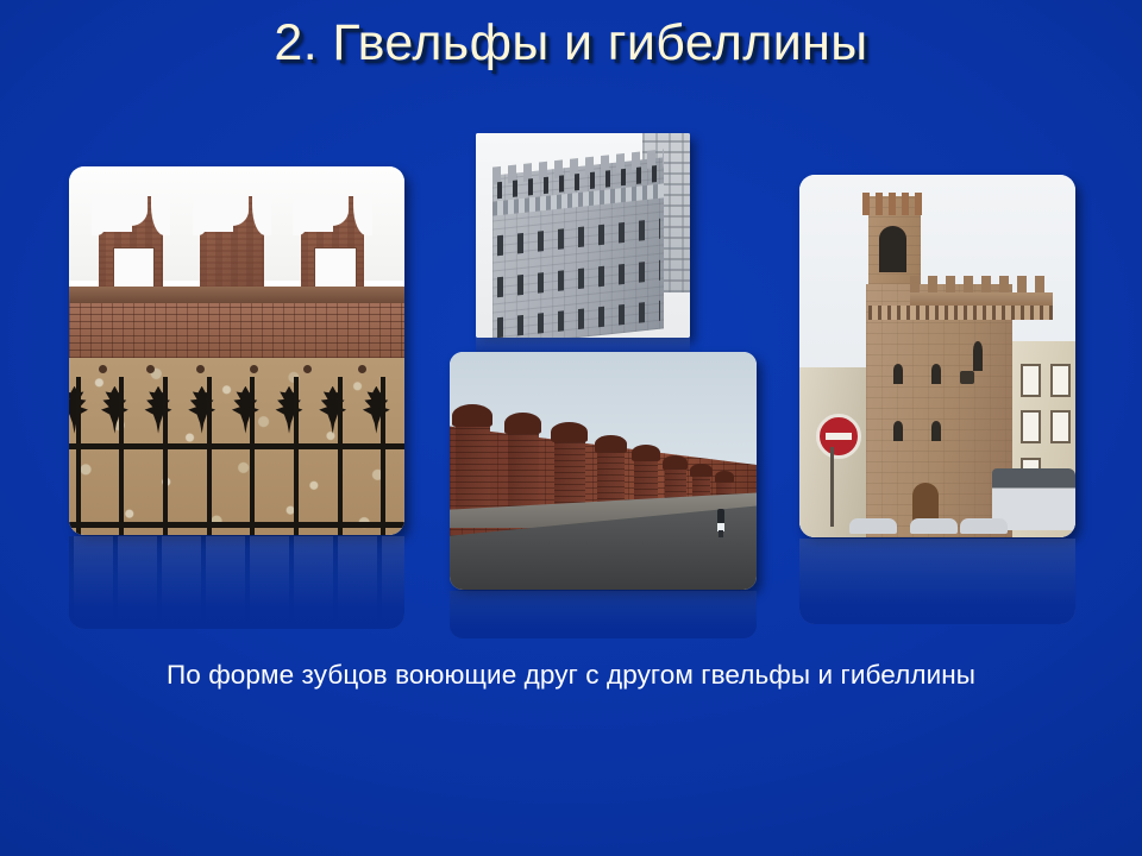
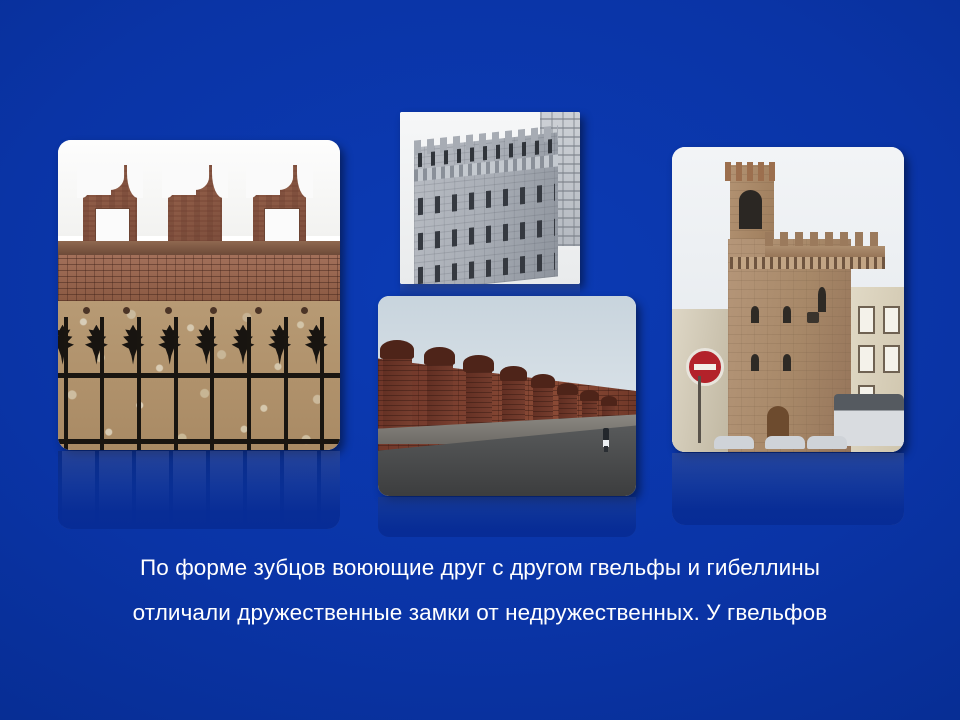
- 2. Гвельфы и гибеллины
  По форме зубцов воюющие друг с другом гвельфы и гибеллины
+ отличали дружественные замки от недружественных. У гвельфов
